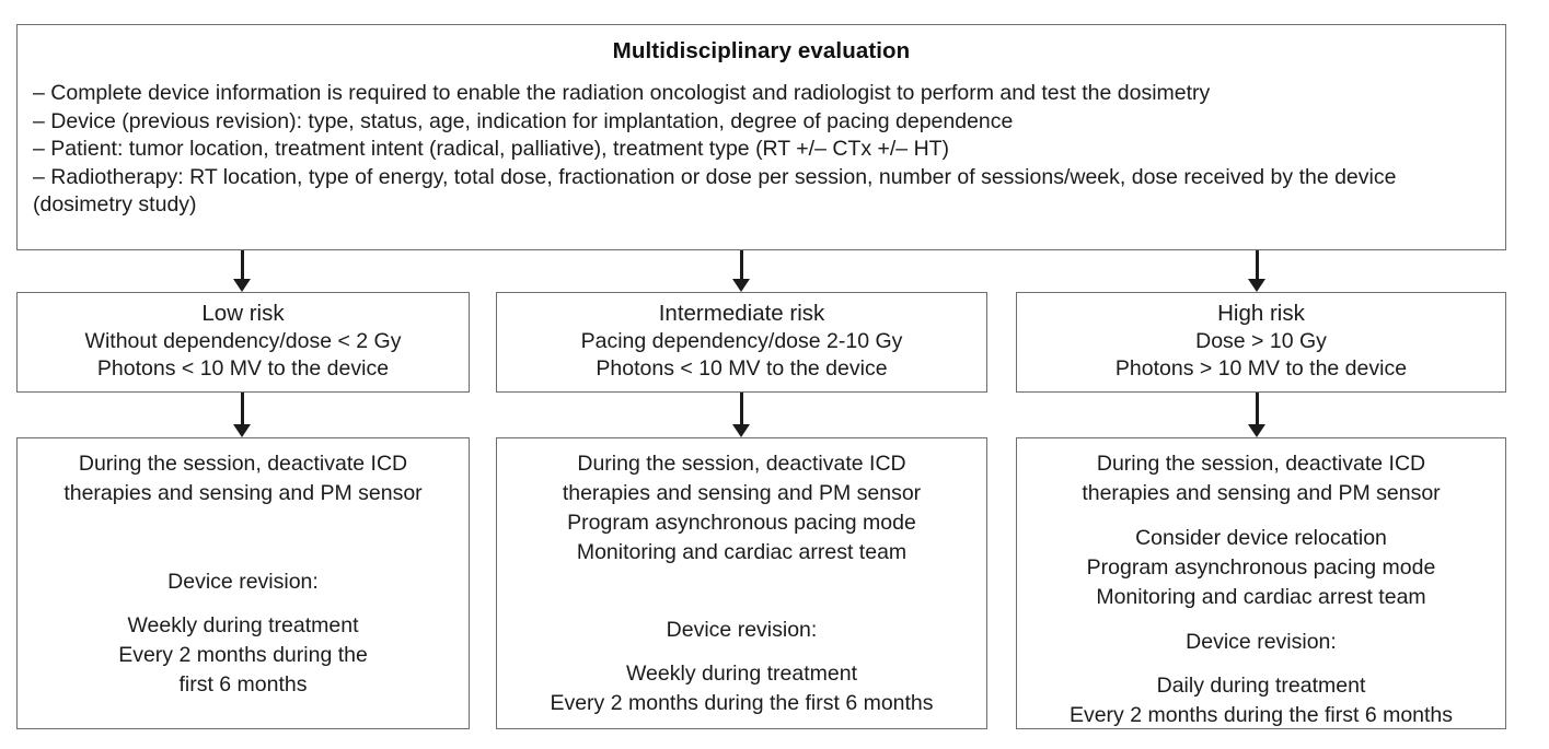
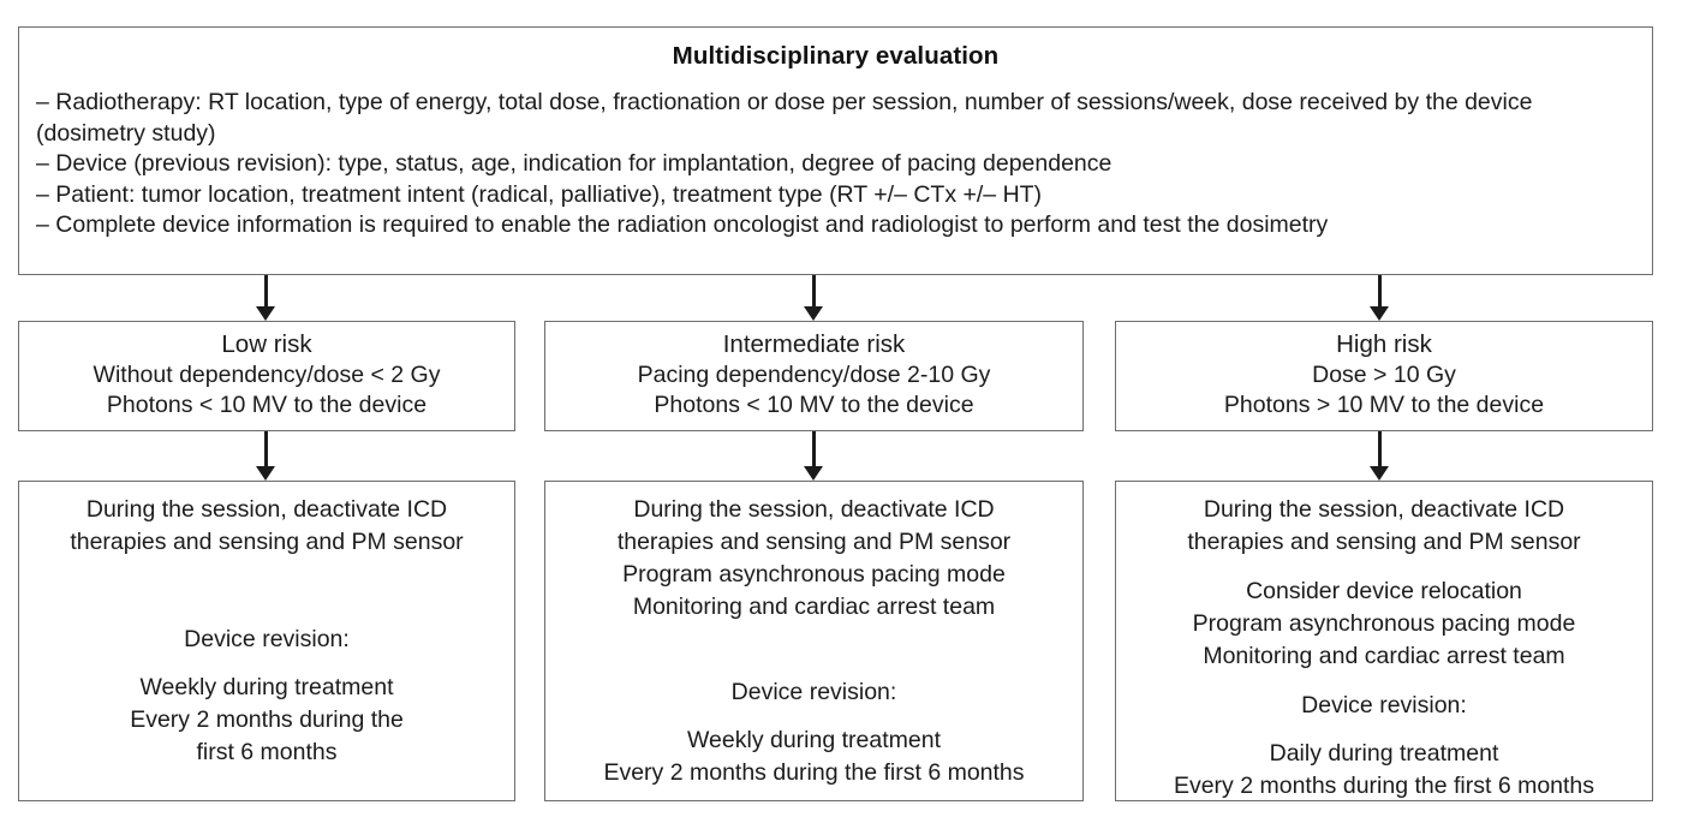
  Multidisciplinary evaluation
- – Complete device information is required to enable the radiation oncologist and radiologist to perform and test the dosimetry
+ – Radiotherapy: RT location, type of energy, total dose, fractionation or dose per session, number of sessions/week, dose received by the device (dosimetry study)
  – Device (previous revision): type, status, age, indication for implantation, degree of pacing dependence
  – Patient: tumor location, treatment intent (radical, palliative), treatment type (RT +/– CTx +/– HT)
- – Radiotherapy: RT location, type of energy, total dose, fractionation or dose per session, number of sessions/week, dose received by the device (dosimetry study)
+ – Complete device information is required to enable the radiation oncologist and radiologist to perform and test the dosimetry
  Low risk
  Without dependency/dose < 2 Gy
  Photons < 10 MV to the device
  Intermediate risk
  Pacing dependency/dose 2-10 Gy
  Photons < 10 MV to the device
  High risk
  Dose > 10 Gy
  Photons > 10 MV to the device
  During the session, deactivate ICD
  therapies and sensing and PM sensor
  Device revision:
  Weekly during treatment
  Every 2 months during the
  first 6 months
  During the session, deactivate ICD
  therapies and sensing and PM sensor
  Program asynchronous pacing mode
  Monitoring and cardiac arrest team
  Device revision:
  Weekly during treatment
  Every 2 months during the first 6 months
  During the session, deactivate ICD
  therapies and sensing and PM sensor
  Consider device relocation
  Program asynchronous pacing mode
  Monitoring and cardiac arrest team
  Device revision:
  Daily during treatment
  Every 2 months during the first 6 months
